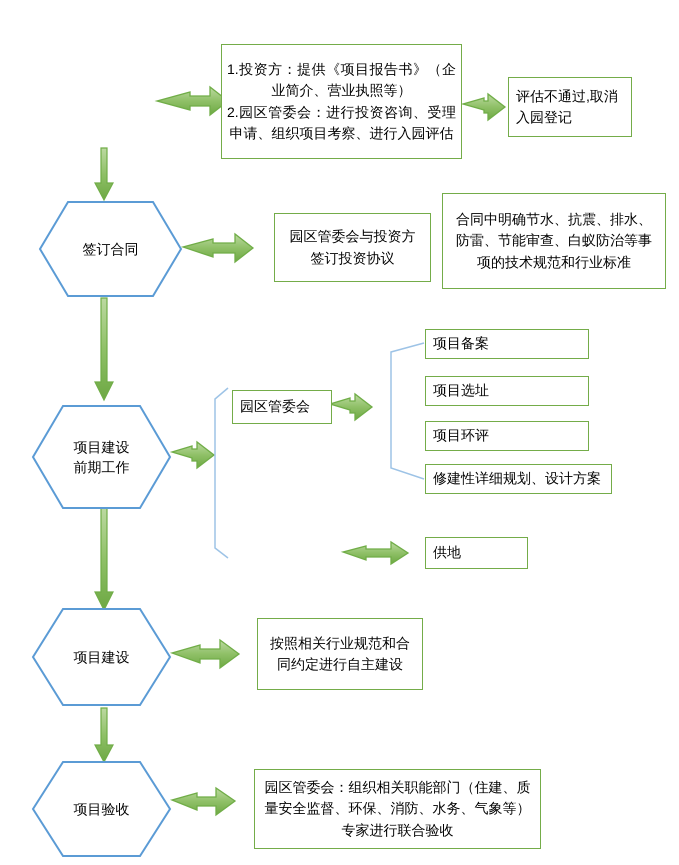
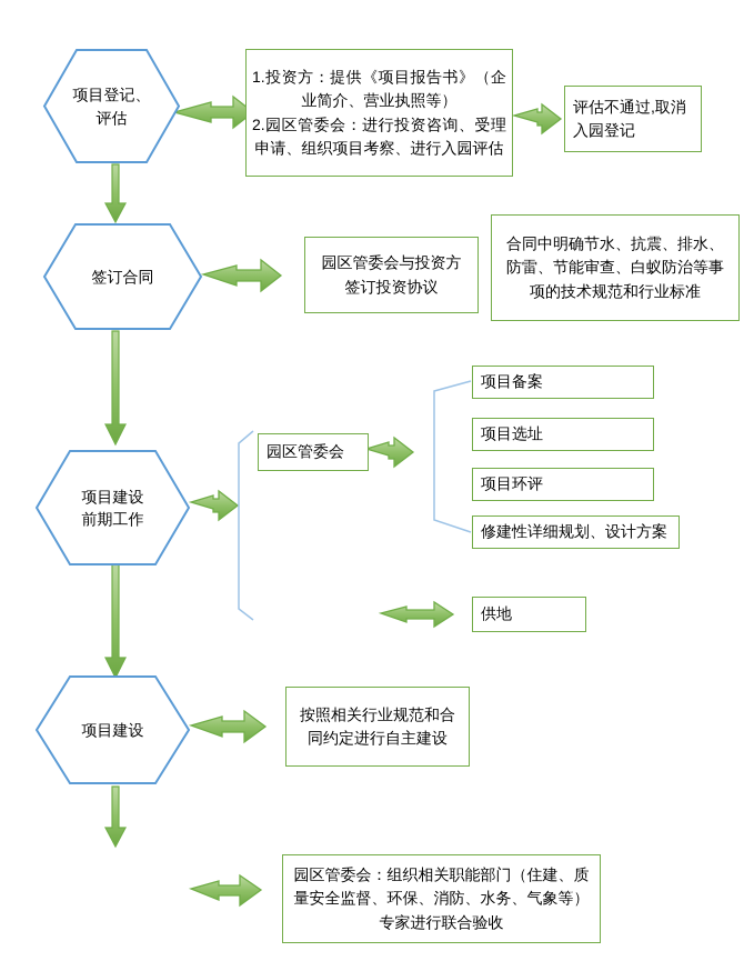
+ 项目登记、
+ 评估
  1.投资方：提供《项目报告书》（企业简介、营业执照等）
  2.园区管委会：进行投资咨询、受理申请、组织项目考察、进行入园评估
  评估不通过,取消
  入园登记
  签订合同
  园区管委会与投资方
  签订投资协议
  合同中明确节水、抗震、排水、
  防雷、节能审查、白蚁防治等事
  项的技术规范和行业标准
  项目建设
  前期工作
  园区管委会
  项目备案
  项目选址
  项目环评
  修建性详细规划、设计方案
  供地
  项目建设
  按照相关行业规范和合
  同约定进行自主建设
- 项目验收
  园区管委会：组织相关职能部门（住建、质
  量安全监督、环保、消防、水务、气象等）
  专家进行联合验收
